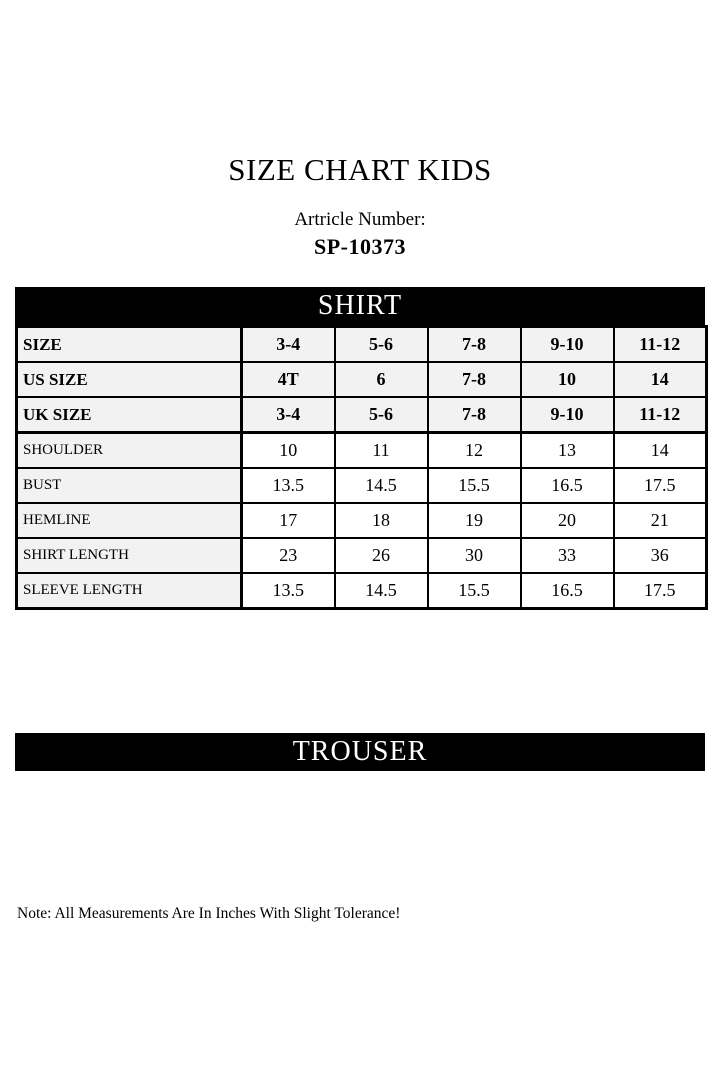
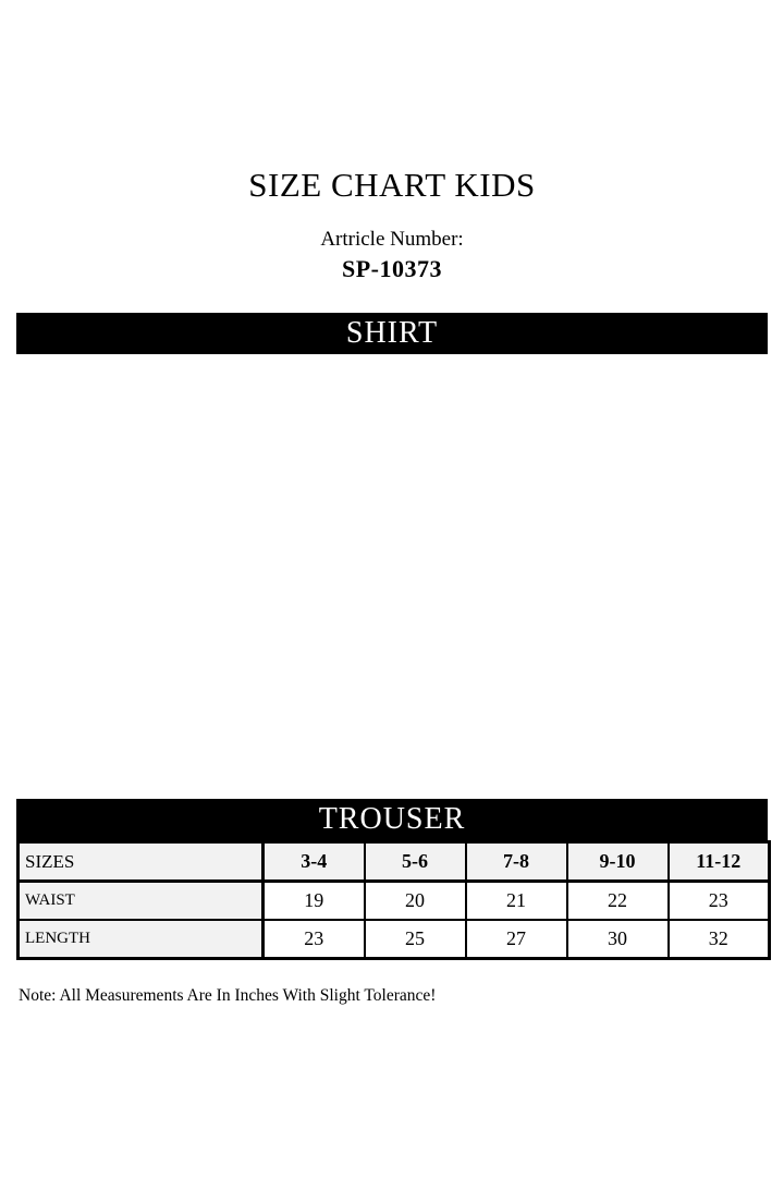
  SIZE CHART KIDS
  Artricle Number:
  SP-10373
  SHIRT
- SIZE	3-4	5-6	7-8	9-10	11-12
- US SIZE	4T	6	7-8	10	14
- UK SIZE	3-4	5-6	7-8	9-10	11-12
- SHOULDER	10	11	12	13	14
- BUST	13.5	14.5	15.5	16.5	17.5
- HEMLINE	17	18	19	20	21
- SHIRT LENGTH	23	26	30	33	36
- SLEEVE LENGTH	13.5	14.5	15.5	16.5	17.5
  TROUSER
+ SIZES	3-4	5-6	7-8	9-10	11-12
+ WAIST	19	20	21	22	23
+ LENGTH	23	25	27	30	32
  Note: All Measurements Are In Inches With Slight Tolerance!
